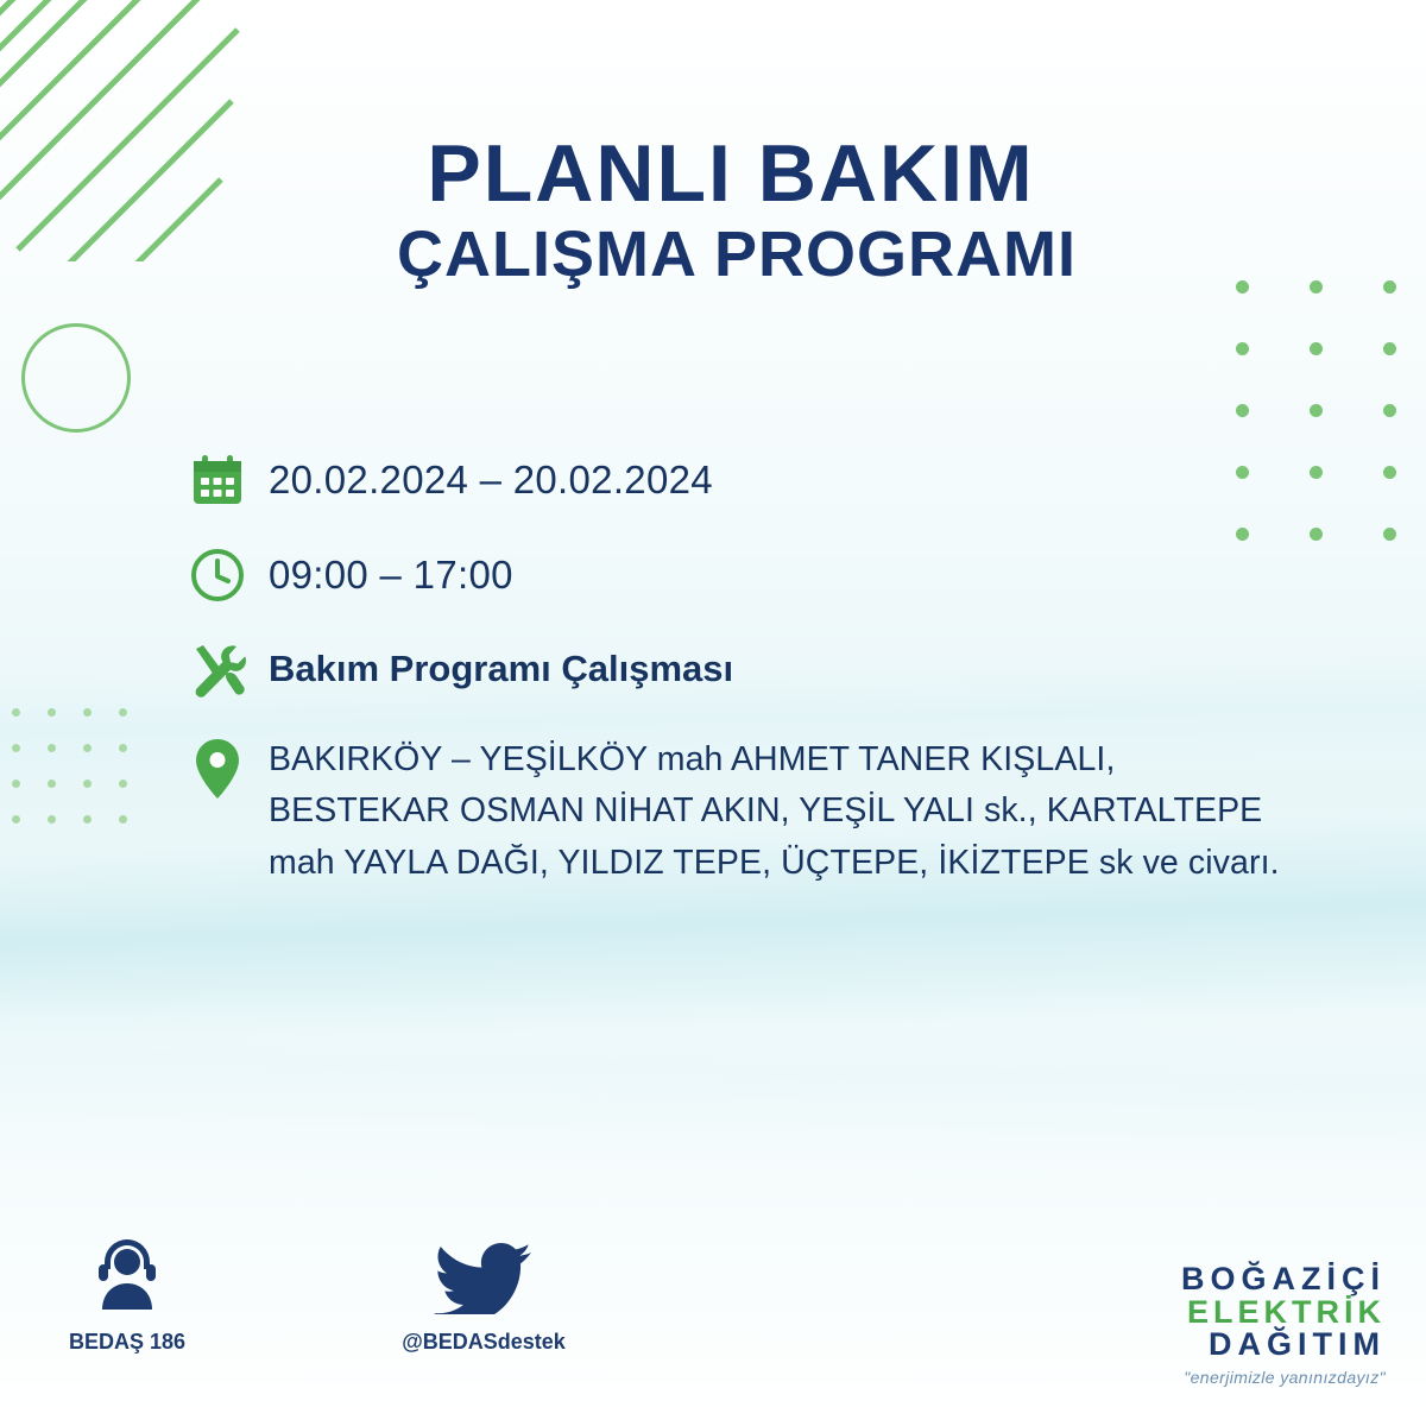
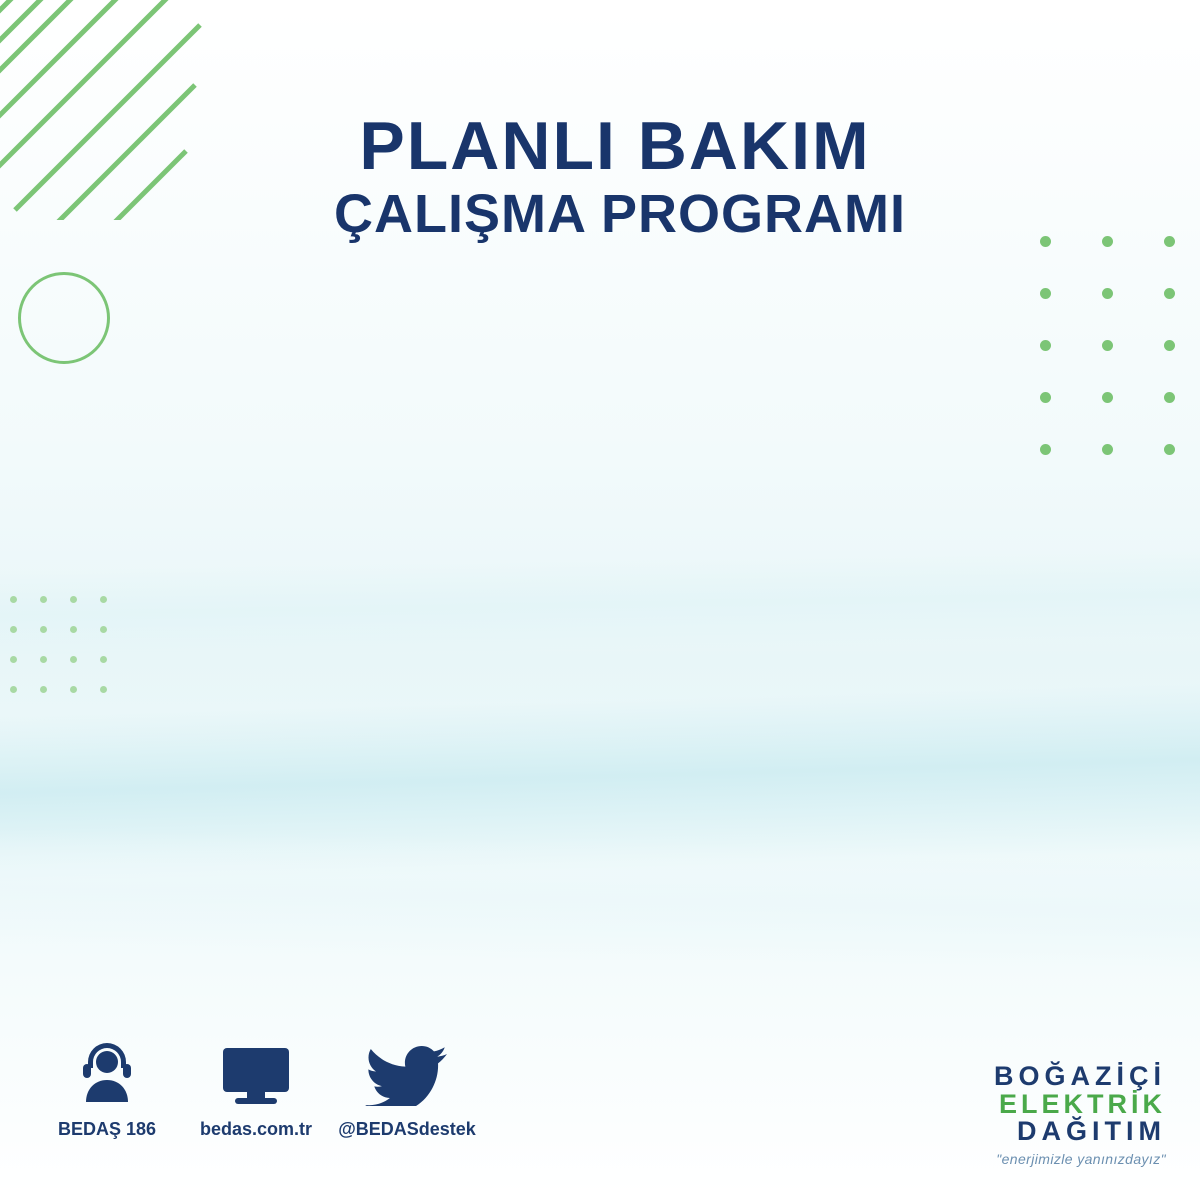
  PLANLI BAKIM
  ÇALIŞMA PROGRAMI
- 20.02.2024 – 20.02.2024
- 09:00 – 17:00
- Bakım Programı Çalışması
- BAKIRKÖY – YEŞİLKÖY mah AHMET TANER KIŞLALI, BESTEKAR OSMAN NİHAT AKIN, YEŞİL YALI sk., KARTALTEPE mah YAYLA DAĞI, YILDIZ TEPE, ÜÇTEPE, İKİZTEPE sk ve civarı.
  BEDAŞ 186
+ bedas.com.tr
  @BEDASdestek
  BOĞAZİÇİ
  ELEKTRİK
  DAĞITIM
  "enerjimizle yanınızdayız"
